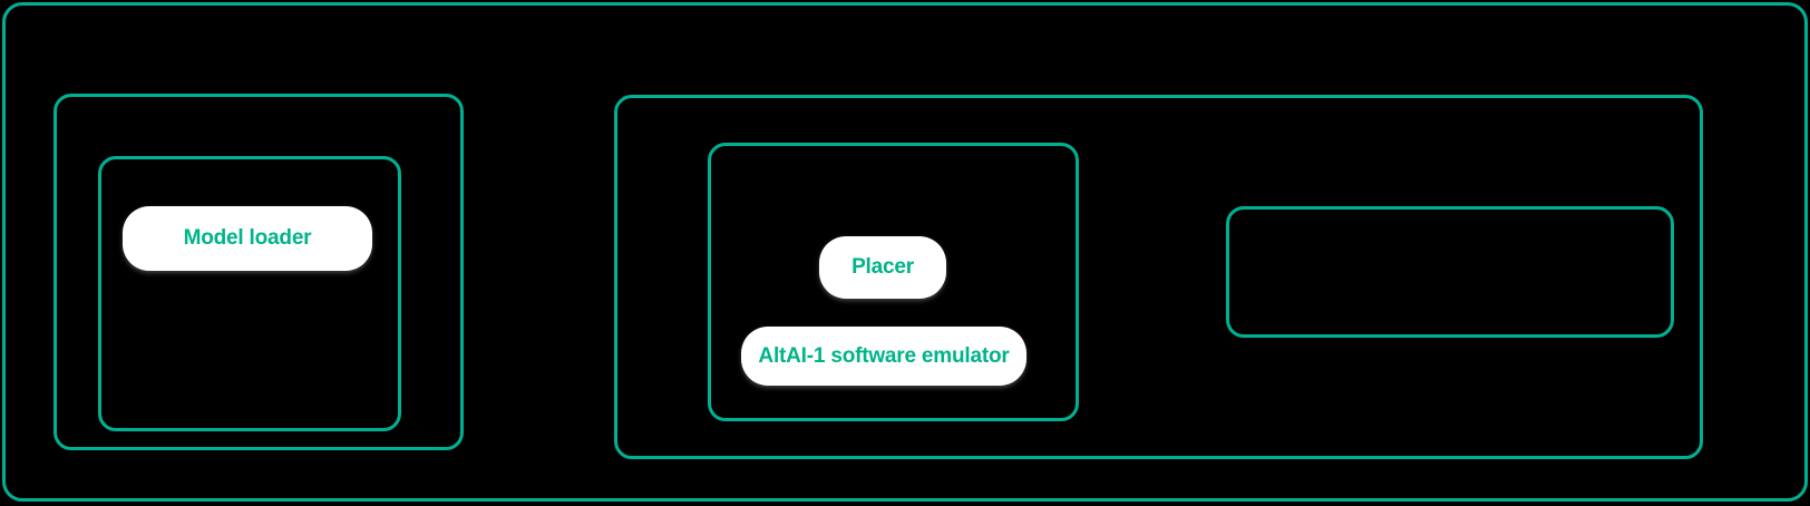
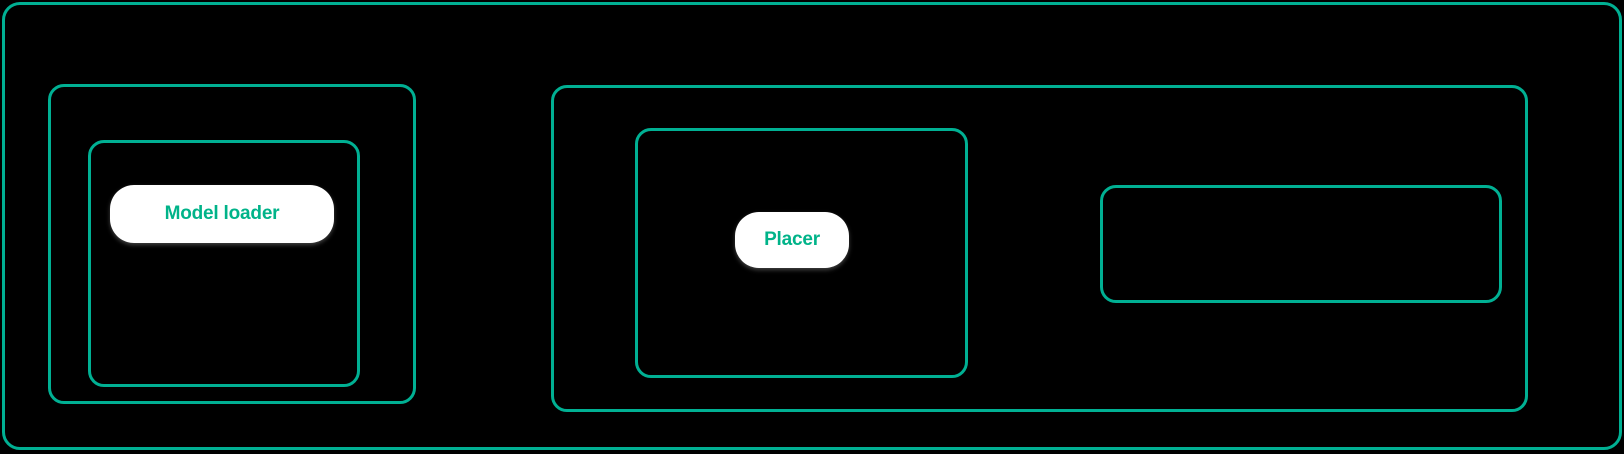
  Model loader
  Placer
- AltAI-1 software emulator
